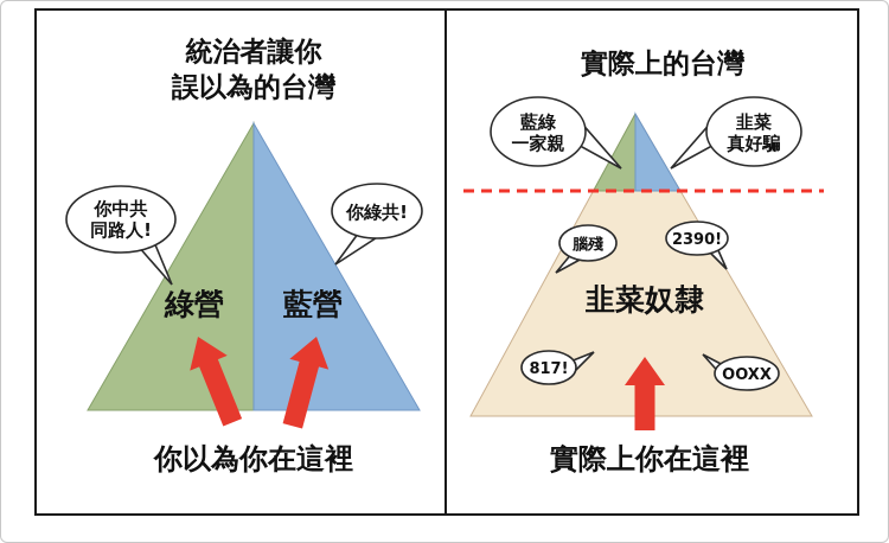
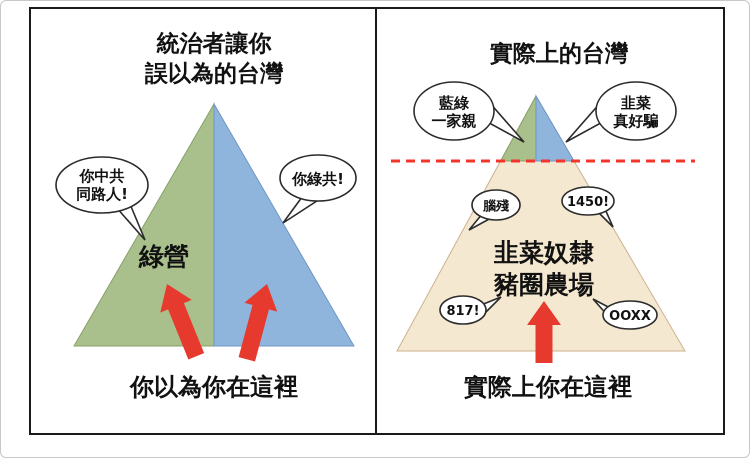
  統治者讓你
  誤以為的台灣
  綠營
- 藍營
  你中共
  同路人!
  你綠共!
  你以為你在這裡
  實際上的台灣
  藍綠
  一家親
  韭菜
  真好騙
  腦殘
- 2390!
+ 1450!
  817!
  OOXX
  韭菜奴隸
+ 豬圈農場
  實際上你在這裡
